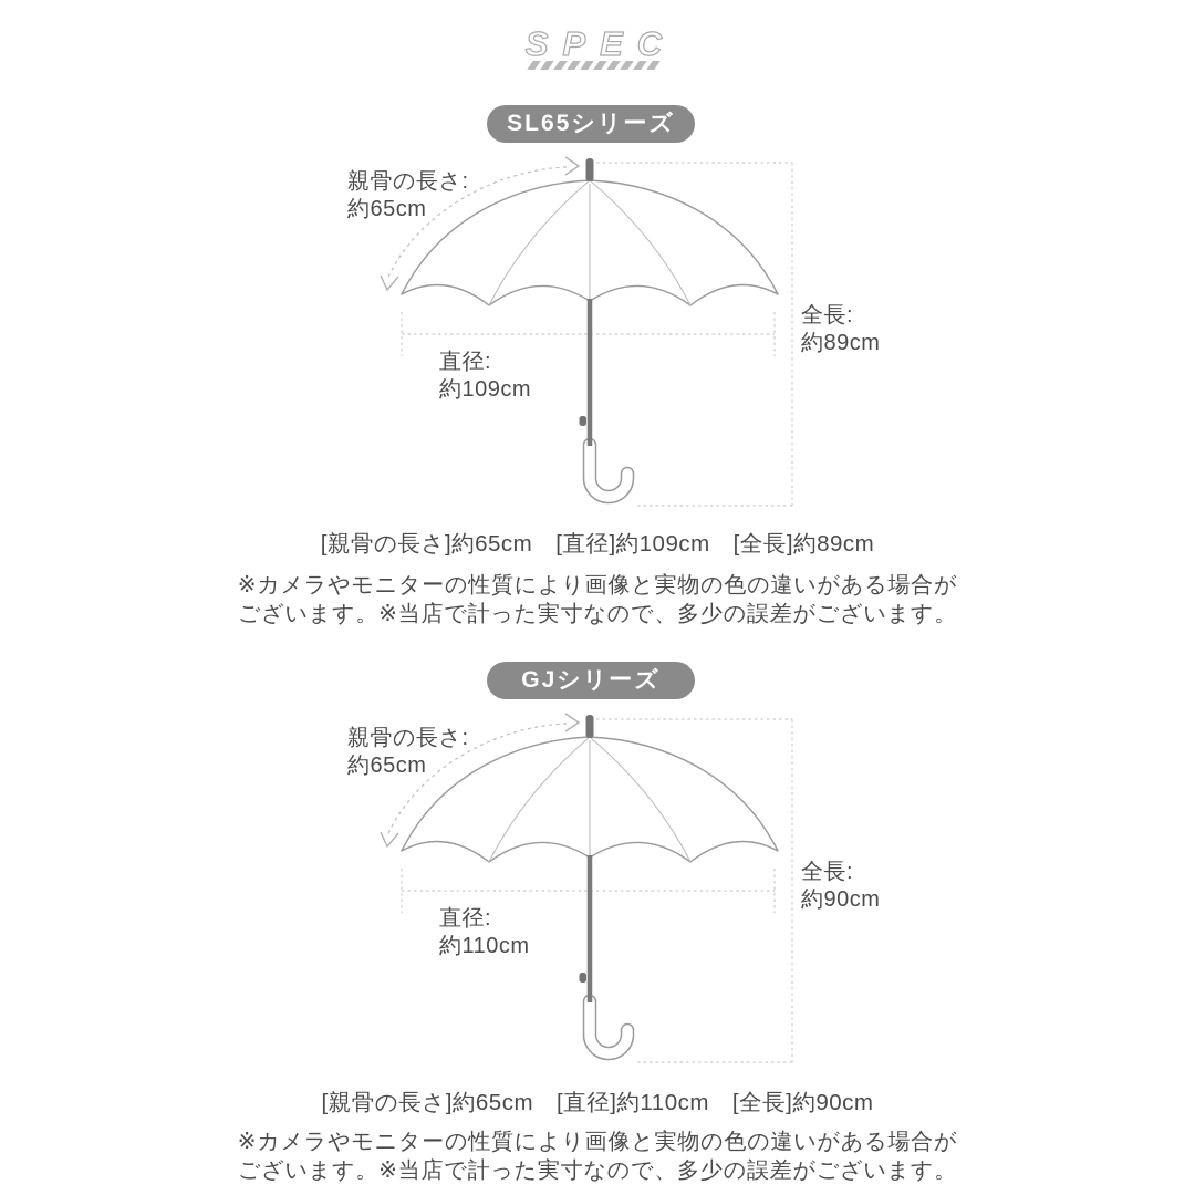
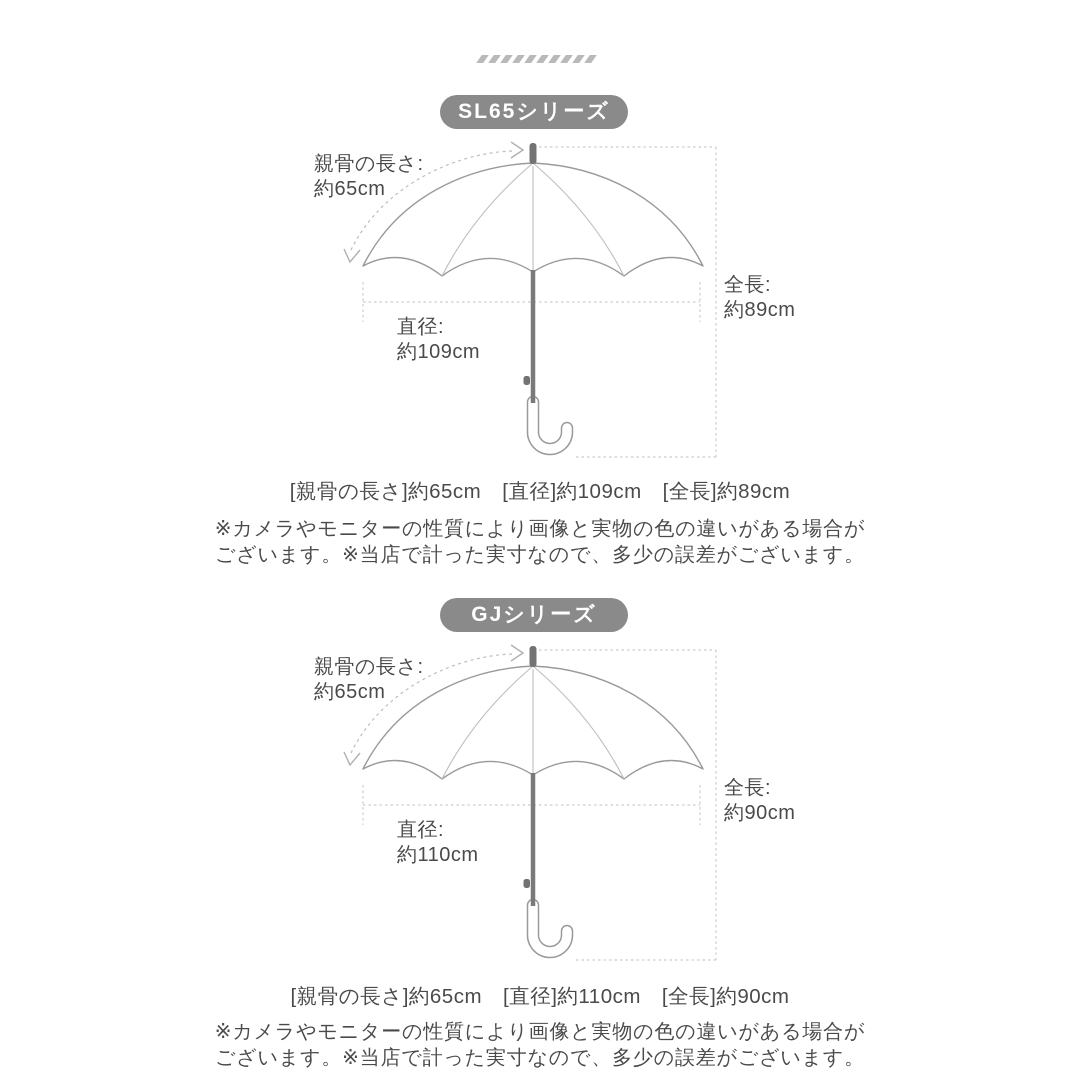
- SPEC
  SL65シリーズ
  GJシリーズ
  親骨の長さ:
  約65cm
  直径:
  約109cm
  全長:
  約89cm
  親骨の長さ:
  約65cm
  直径:
  約110cm
  全長:
  約90cm
  [親骨の長さ]約65cm [直径]約109cm [全長]約89cm
  [親骨の長さ]約65cm [直径]約110cm [全長]約90cm
  ※カメラやモニターの性質により画像と実物の色の違いがある場合が
  ございます。※当店で計った実寸なので、多少の誤差がございます。
  ※カメラやモニターの性質により画像と実物の色の違いがある場合が
  ございます。※当店で計った実寸なので、多少の誤差がございます。
